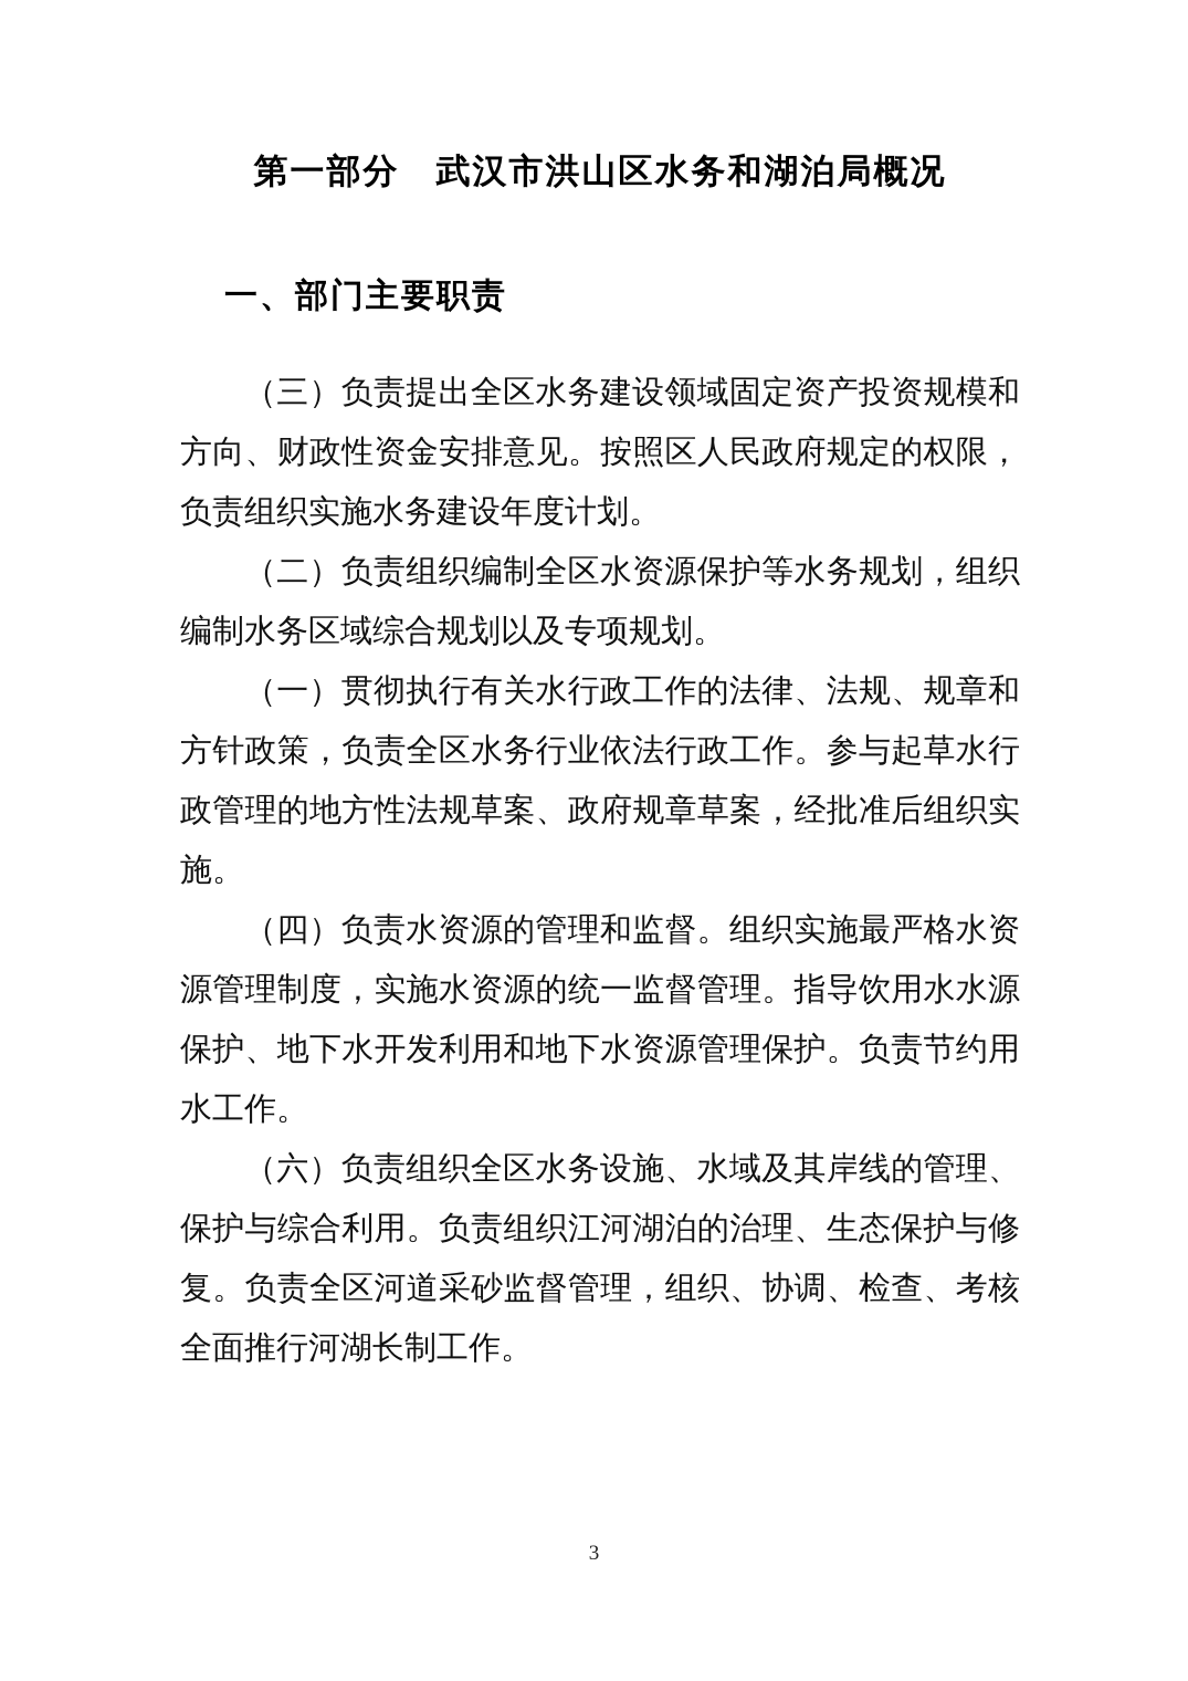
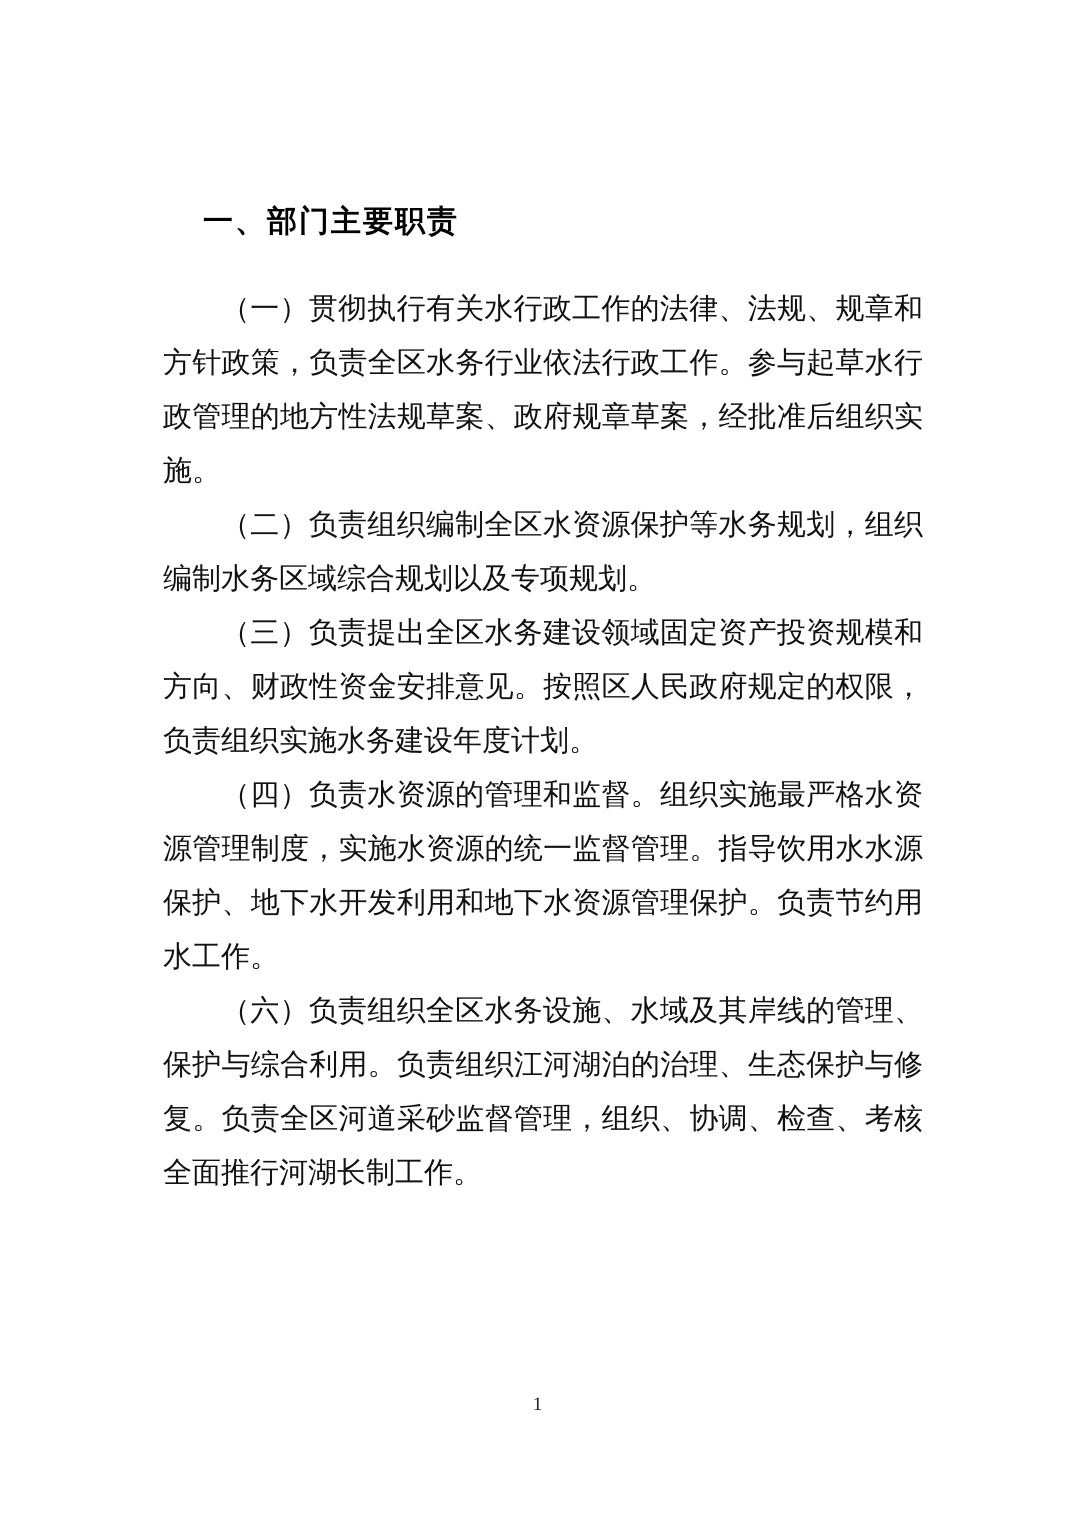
- 第一部分 武汉市洪山区水务和湖泊局概况
  一、部门主要职责
- （三）负责提出全区水务建设领域固定资产投资规模和方向、财政性资金安排意见。按照区人民政府规定的权限，负责组织实施水务建设年度计划。
+ （一）贯彻执行有关水行政工作的法律、法规、规章和方针政策，负责全区水务行业依法行政工作。参与起草水行政管理的地方性法规草案、政府规章草案，经批准后组织实施。
  （二）负责组织编制全区水资源保护等水务规划，组织编制水务区域综合规划以及专项规划。
- （一）贯彻执行有关水行政工作的法律、法规、规章和方针政策，负责全区水务行业依法行政工作。参与起草水行政管理的地方性法规草案、政府规章草案，经批准后组织实施。
+ （三）负责提出全区水务建设领域固定资产投资规模和方向、财政性资金安排意见。按照区人民政府规定的权限，负责组织实施水务建设年度计划。
  （四）负责水资源的管理和监督。组织实施最严格水资源管理制度，实施水资源的统一监督管理。指导饮用水水源保护、地下水开发利用和地下水资源管理保护。负责节约用水工作。
  （六）负责组织全区水务设施、水域及其岸线的管理、保护与综合利用。负责组织江河湖泊的治理、生态保护与修复。负责全区河道采砂监督管理，组织、协调、检查、考核全面推行河湖长制工作。
- 3
+ 1
